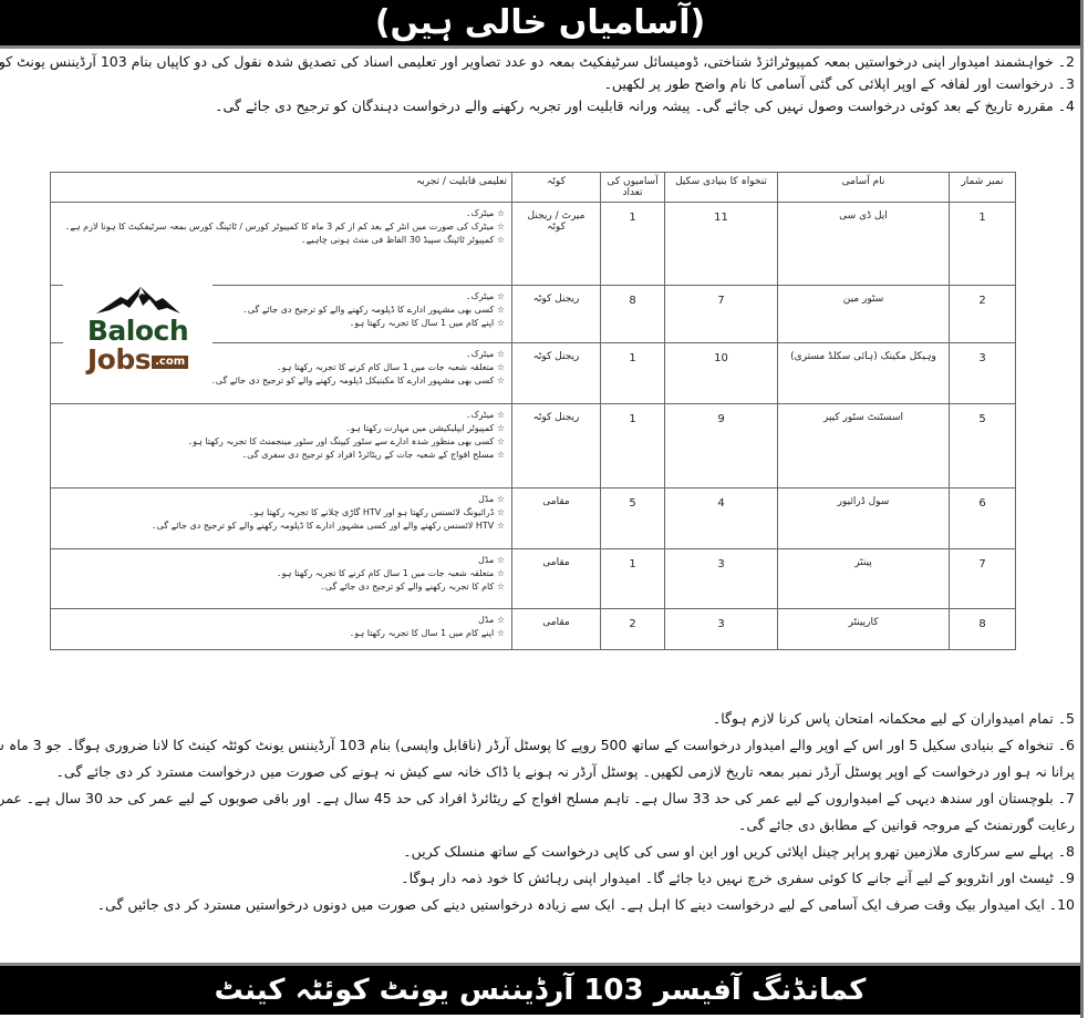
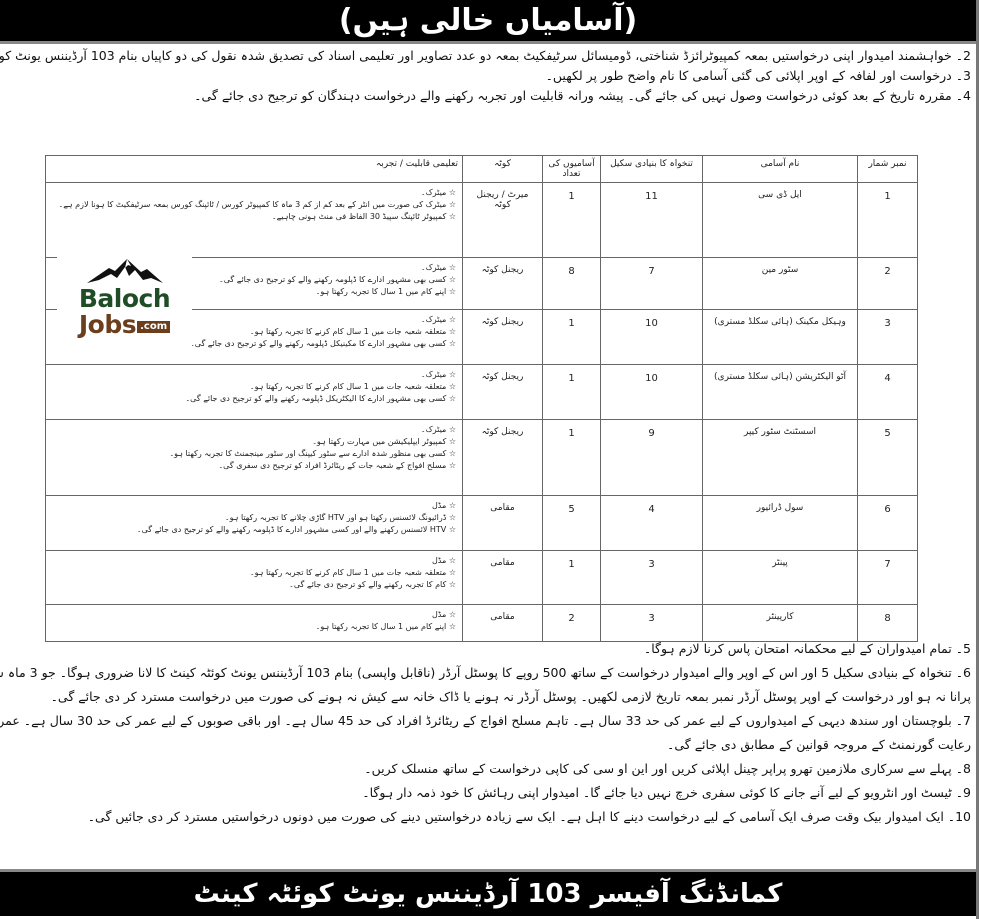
  (آسامیاں خالی ہیں)
  2۔ خواہشمند امیدوار اپنی درخواستیں بمعہ کمپیوٹرائزڈ شناختی، ڈومیسائل سرٹیفکیٹ بمعہ دو عدد تصاویر اور تعلیمی اسناد کی تصدیق شدہ نقول کی دو کاپیاں بنام 103 آرڈیننس یونٹ کو
  3۔ درخواست اور لفافہ کے اوپر اپلائی کی گئی آسامی کا نام واضح طور پر لکھیں۔
  4۔ مقررہ تاریخ کے بعد کوئی درخواست وصول نہیں کی جائے گی۔ پیشہ ورانہ قابلیت اور تجربہ رکھنے والے درخواست دہندگان کو ترجیح دی جائے گی۔
  نمبر شمار	نام آسامی	تنخواہ کا بنیادی سکیل	آسامیوں کی تعداد	کوٹہ	تعلیمی قابلیت / تجربہ
  1	ایل ڈی سی	11	1	میرٹ / ریجنل کوٹہ	☆ میٹرک۔☆ میٹرک کی صورت میں انٹر کے بعد کم از کم 3 ماہ کا کمپیوٹر کورس / ٹائپنگ کورس بمعہ سرٹیفکیٹ کا ہونا لازم ہے۔☆ کمپیوٹر ٹائپنگ سپیڈ 30 الفاظ فی منٹ ہونی چاہیے۔
  2	سٹور مین	7	8	ریجنل کوٹہ	☆ میٹرک۔☆ کسی بھی مشہور ادارے کا ڈپلومہ رکھنے والے کو ترجیح دی جائے گی۔☆ اپنے کام میں 1 سال کا تجربہ رکھتا ہو۔
  3	وہیکل مکینک (ہائی سکلڈ مستری)	10	1	ریجنل کوٹہ	☆ میٹرک۔☆ متعلقہ شعبہ جات میں 1 سال کام کرنے کا تجربہ رکھتا ہو۔☆ کسی بھی مشہور ادارے کا مکینیکل ڈپلومہ رکھنے والے کو ترجیح دی جائے گی۔
+ 4	آٹو الیکٹریشن (ہائی سکلڈ مستری)	10	1	ریجنل کوٹہ	☆ میٹرک۔☆ متعلقہ شعبہ جات میں 1 سال کام کرنے کا تجربہ رکھتا ہو۔☆ کسی بھی مشہور ادارے کا الیکٹریکل ڈپلومہ رکھنے والے کو ترجیح دی جائے گی۔
  5	اسسٹنٹ سٹور کیپر	9	1	ریجنل کوٹہ	☆ میٹرک۔☆ کمپیوٹر ایپلیکیشن میں مہارت رکھتا ہو۔☆ کسی بھی منظور شدہ ادارے سے سٹور کیپنگ اور سٹور مینجمنٹ کا تجربہ رکھتا ہو۔☆ مسلح افواج کے شعبہ جات کے ریٹائرڈ افراد کو ترجیح دی سفری گی۔
  6	سول ڈرائیور	4	5	مقامی	☆ مڈل☆ ڈرائیونگ لائسنس رکھتا ہو اور HTV گاڑی چلانے کا تجربہ رکھتا ہو۔☆ HTV لائسنس رکھنے والے اور کسی مشہور ادارے کا ڈپلومہ رکھنے والے کو ترجیح دی جائے گی۔
  7	پینٹر	3	1	مقامی	☆ مڈل☆ متعلقہ شعبہ جات میں 1 سال کام کرنے کا تجربہ رکھتا ہو۔☆ کام کا تجربہ رکھنے والے کو ترجیح دی جائے گی۔
  8	کارپینٹر	3	2	مقامی	☆ مڈل☆ اپنے کام میں 1 سال کا تجربہ رکھتا ہو۔
  Baloch
  Jobs
  .com
  5۔ تمام امیدواران کے لیے محکمانہ امتحان پاس کرنا لازم ہوگا۔
  6۔ تنخواہ کے بنیادی سکیل 5 اور اس کے اوپر والے امیدوار درخواست کے ساتھ 500 روپے کا پوسٹل آرڈر (ناقابل واپسی) بنام 103 آرڈیننس یونٹ کوئٹہ کینٹ کا لانا ضروری ہوگا۔ جو 3 ماہ
  پرانا نہ ہو اور درخواست کے اوپر پوسٹل آرڈر نمبر بمعہ تاریخ لازمی لکھیں۔ پوسٹل آرڈر نہ ہونے یا ڈاک خانہ سے کیش نہ ہونے کی صورت میں درخواست مسترد کر دی جائے گی۔
  7۔ بلوچستان اور سندھ دیہی کے امیدواروں کے لیے عمر کی حد 33 سال ہے۔ تاہم مسلح افواج کے ریٹائرڈ افراد کی حد 45 سال ہے۔ اور باقی صوبوں کے لیے عمر کی حد 30 سال ہے۔ عمر
  رعایت گورنمنٹ کے مروجہ قوانین کے مطابق دی جائے گی۔
  8۔ پہلے سے سرکاری ملازمین تھرو پراپر چینل اپلائی کریں اور این او سی کی کاپی درخواست کے ساتھ منسلک کریں۔
  9۔ ٹیسٹ اور انٹرویو کے لیے آنے جانے کا کوئی سفری خرچ نہیں دیا جائے گا۔ امیدوار اپنی رہائش کا خود ذمہ دار ہوگا۔
  10۔ ایک امیدوار بیک وقت صرف ایک آسامی کے لیے درخواست دینے کا اہل ہے۔ ایک سے زیادہ درخواستیں دینے کی صورت میں دونوں درخواستیں مسترد کر دی جائیں گی۔
  کمانڈنگ آفیسر 103 آرڈیننس یونٹ کوئٹہ کینٹ
